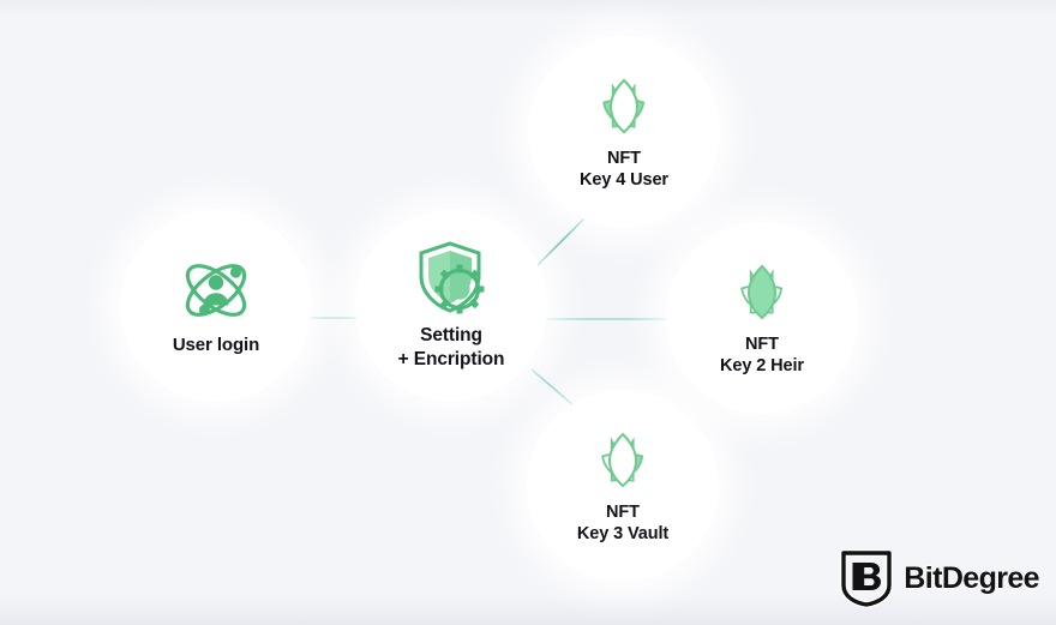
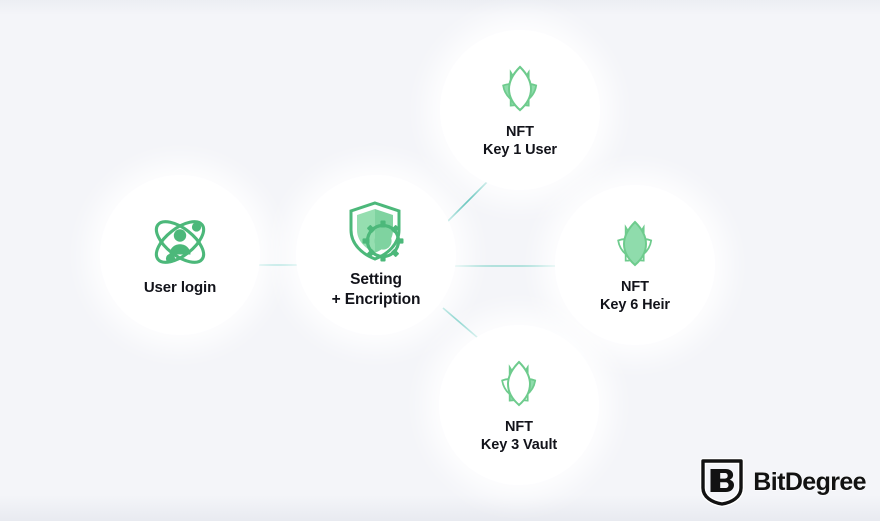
  User login
  Setting
  + Encription
  NFT
- Key 4 User
+ Key 1 User
  NFT
- Key 2 Heir
+ Key 6 Heir
  NFT
  Key 3 Vault
  BitDegree
